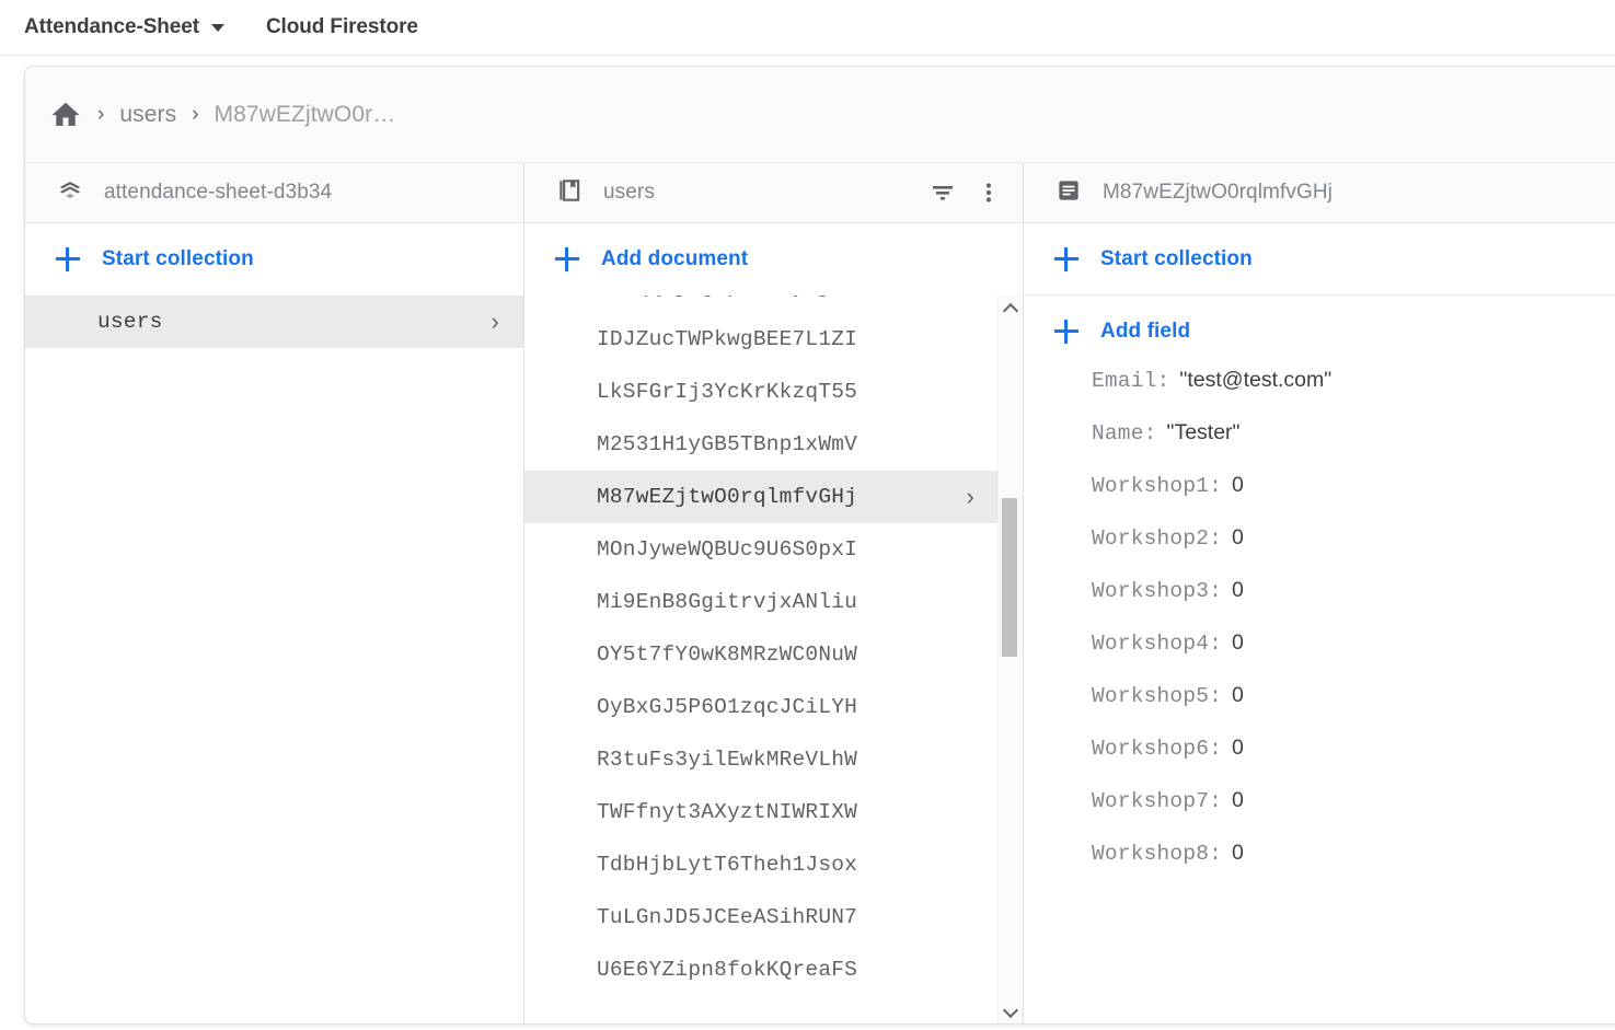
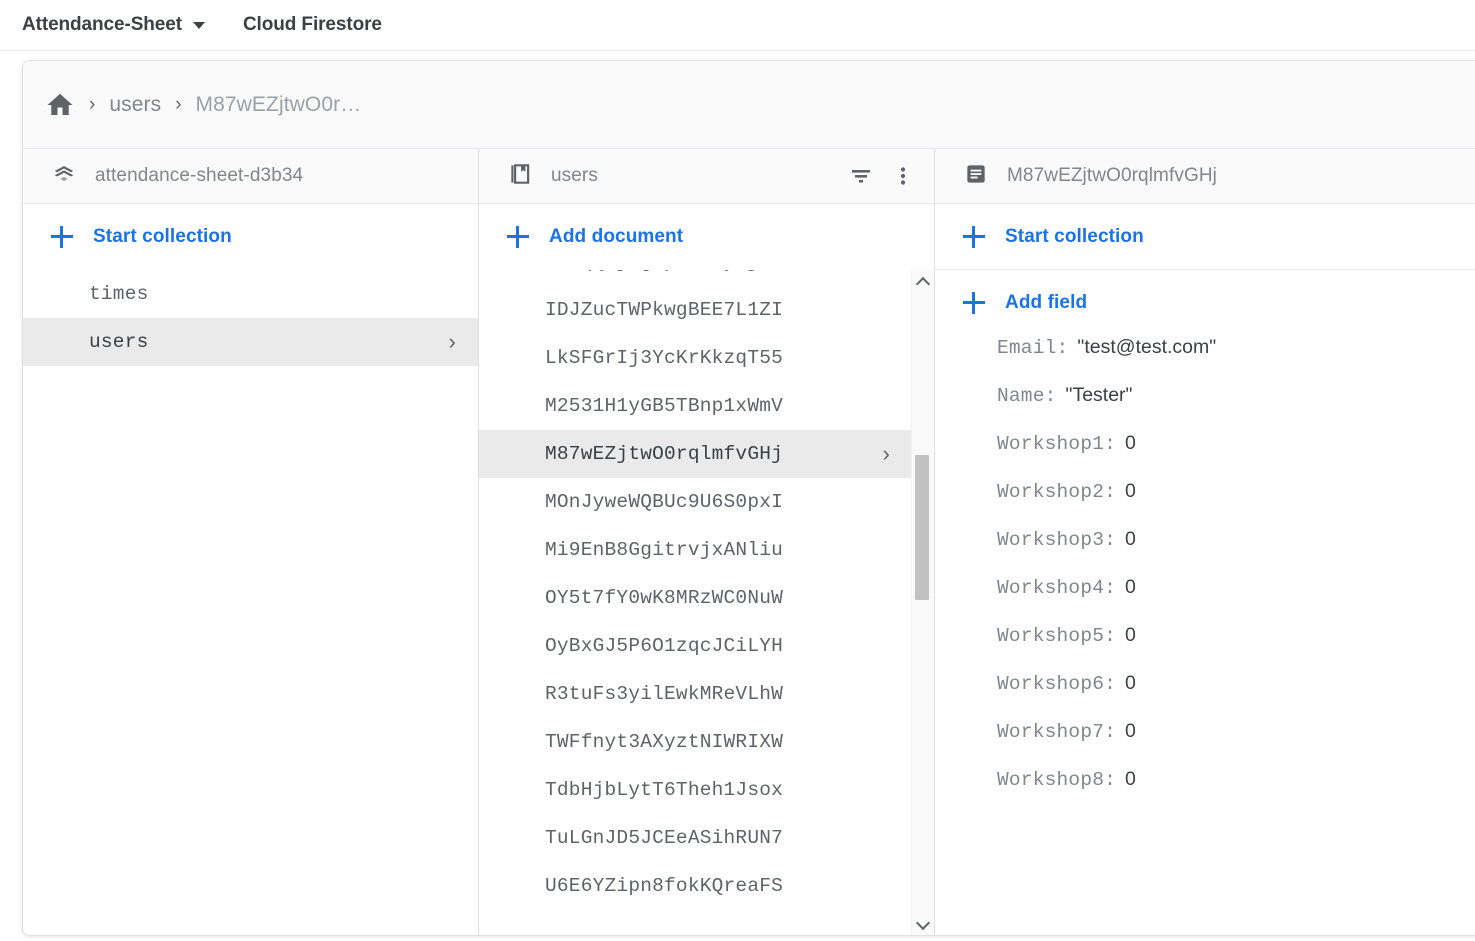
  Attendance-Sheet
  Cloud Firestore
  ›
  users
  ›
  M87wEZjtwO0r…
  attendance-sheet-d3b34
  Start collection
+ times
  users
  ›
  users
  Add document
  IDJZucTWPkwgBEE7L1ZI
  LkSFGrIj3YcKrKkzqT55
  M2531H1yGB5TBnp1xWmV
  M87wEZjtwO0rqlmfvGHj
  ›
  MOnJyweWQBUc9U6S0pxI
  Mi9EnB8GgitrvjxANliu
  OY5t7fY0wK8MRzWC0NuW
  OyBxGJ5P6O1zqcJCiLYH
  R3tuFs3yilEwkMReVLhW
  TWFfnyt3AXyztNIWRIXW
  TdbHjbLytT6Theh1Jsox
  TuLGnJD5JCEeASihRUN7
  U6E6YZipn8fokKQreaFS
  M87wEZjtwO0rqlmfvGHj
  Start collection
  Add field
  Email:
  "test@test.com"
  Name:
  "Tester"
  Workshop1:
  0
  Workshop2:
  0
  Workshop3:
  0
  Workshop4:
  0
  Workshop5:
  0
  Workshop6:
  0
  Workshop7:
  0
  Workshop8:
  0
